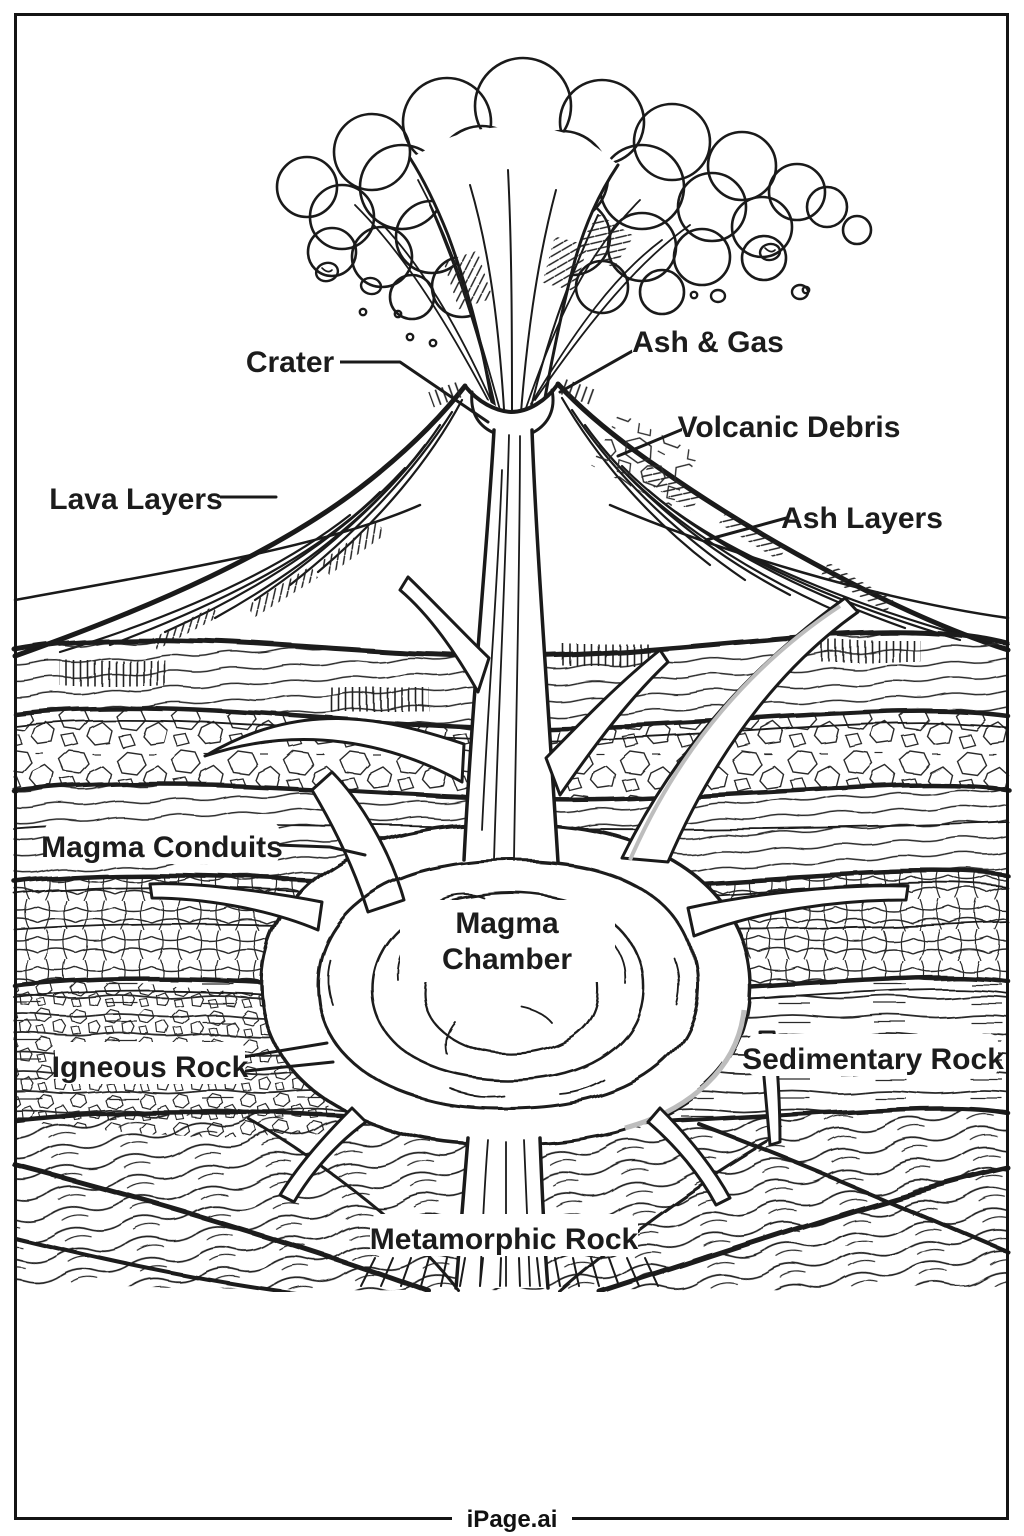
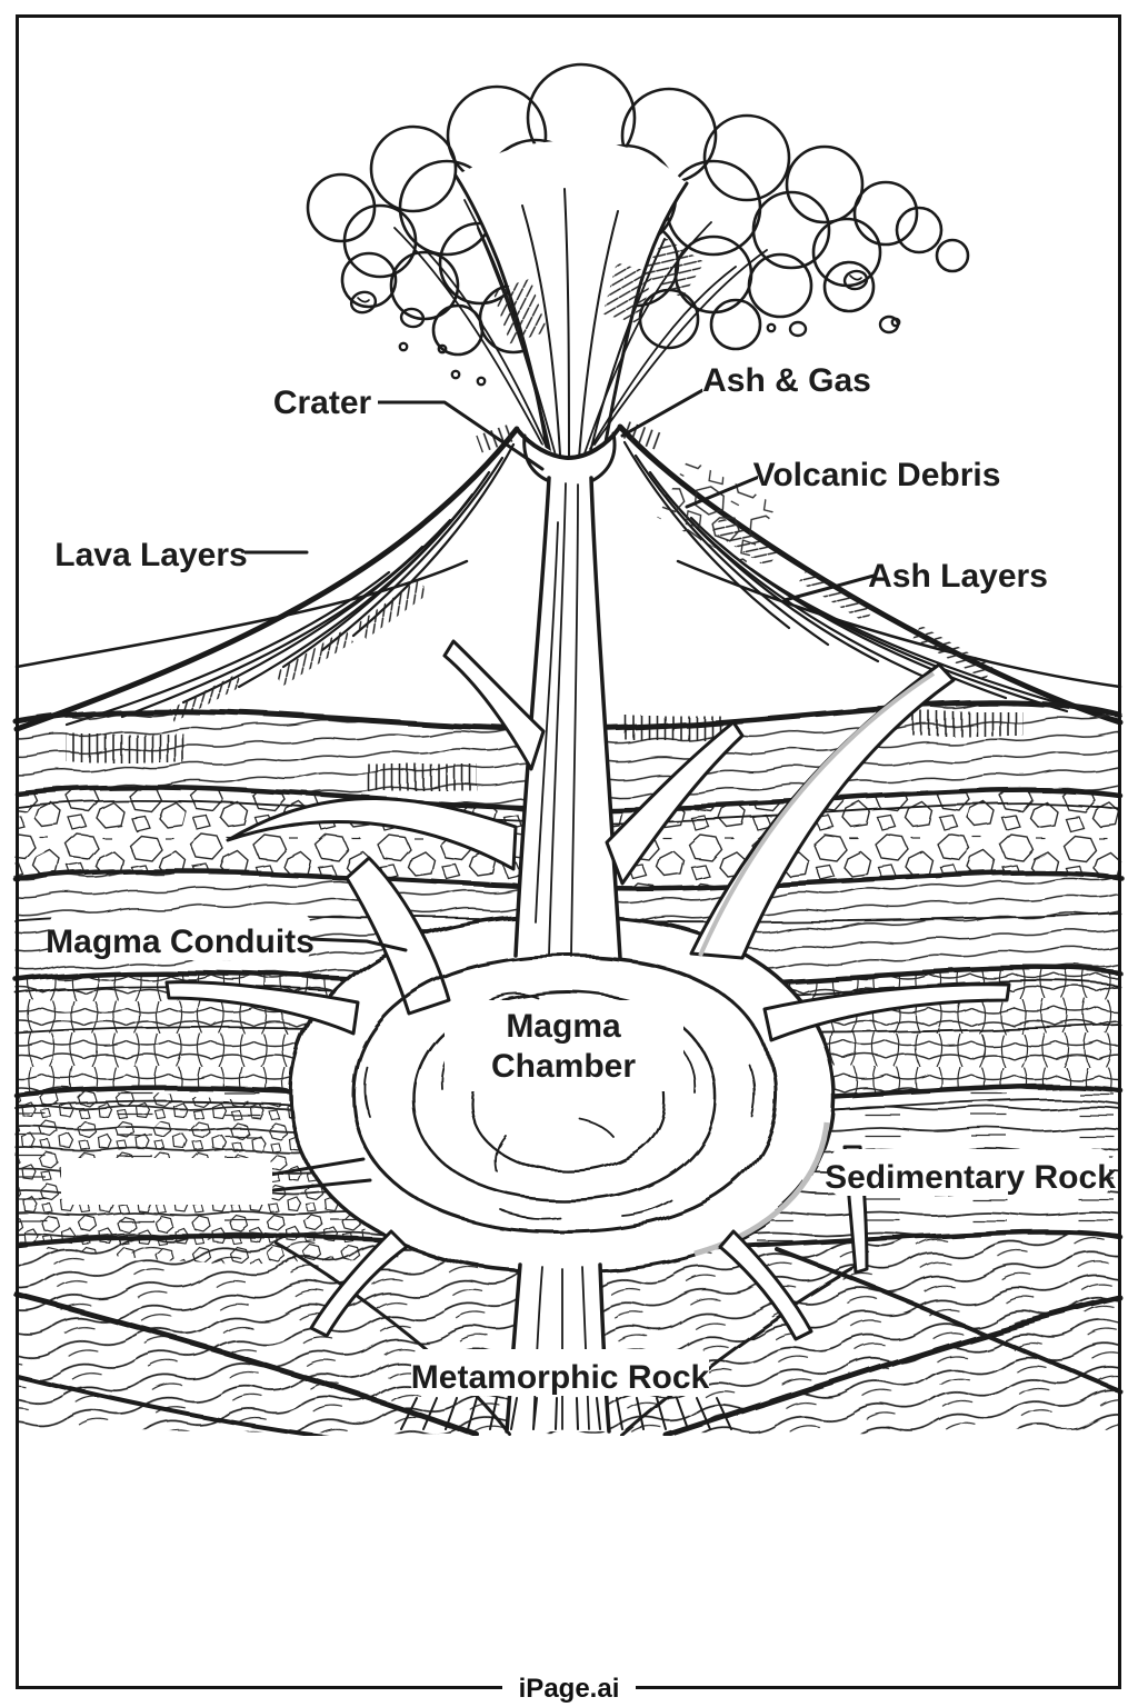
  Crater
  Ash & Gas
  Volcanic Debris
  Lava Layers
  Ash Layers
  Magma Conduits
  Magma
  Chamber
- Igneous Rock
  Sedimentary Rock
  Metamorphic Rock
  iPage.ai
